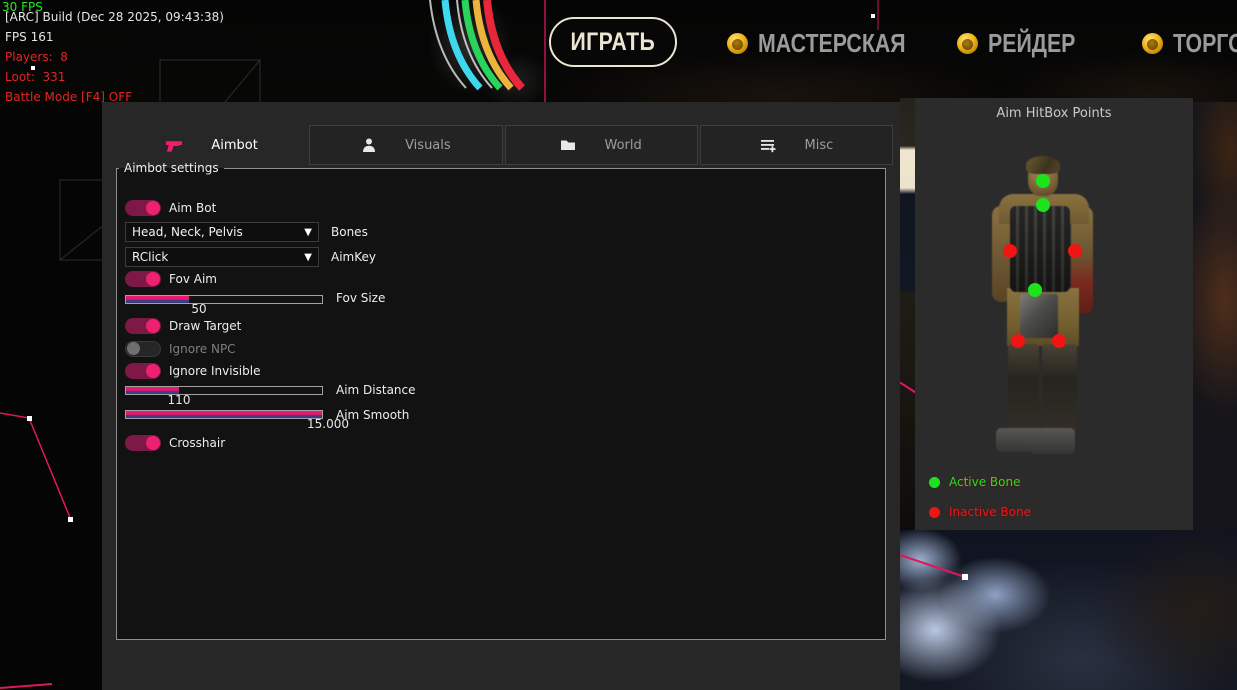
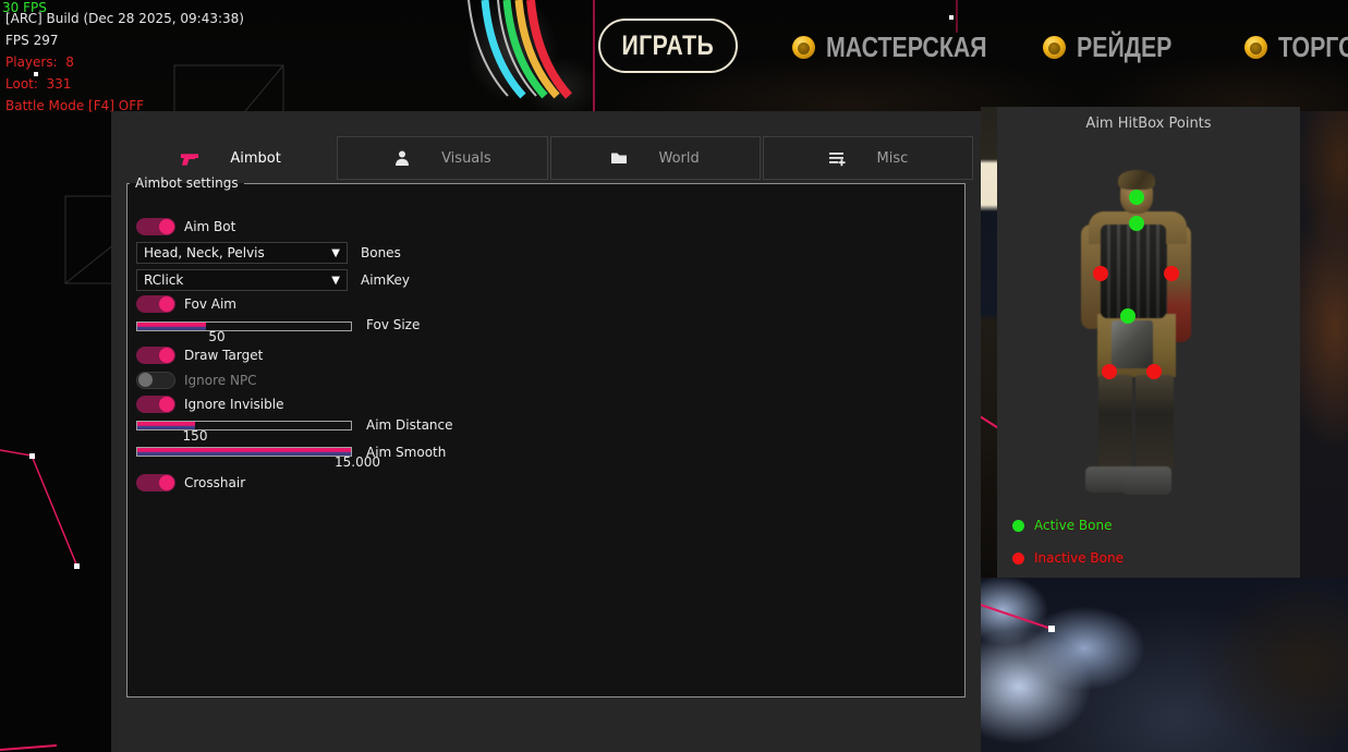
  30 FPS
  [ARC] Build (Dec 28 2025, 09:43:38)
- FPS 161
+ FPS 297
  Players: 8
  Loot: 331
  Battle Mode [F4] OFF
  ИГРАТЬ
  МАСТЕРСКАЯ
  РЕЙДЕР
  ТОРГО
  Aimbot
  Visuals
  World
  Misc
  Aimbot settings
  Aim Bot
  Head, Neck, Pelvis
  ▼
  Bones
  RClick
  ▼
  AimKey
  Fov Aim
  Fov Size
  50
  Draw Target
  Ignore NPC
  Ignore Invisible
  Aim Distance
- 110
+ 150
  Aim Smooth
  15.000
  Crosshair
  Aim HitBox Points
  Active Bone
  Inactive Bone
